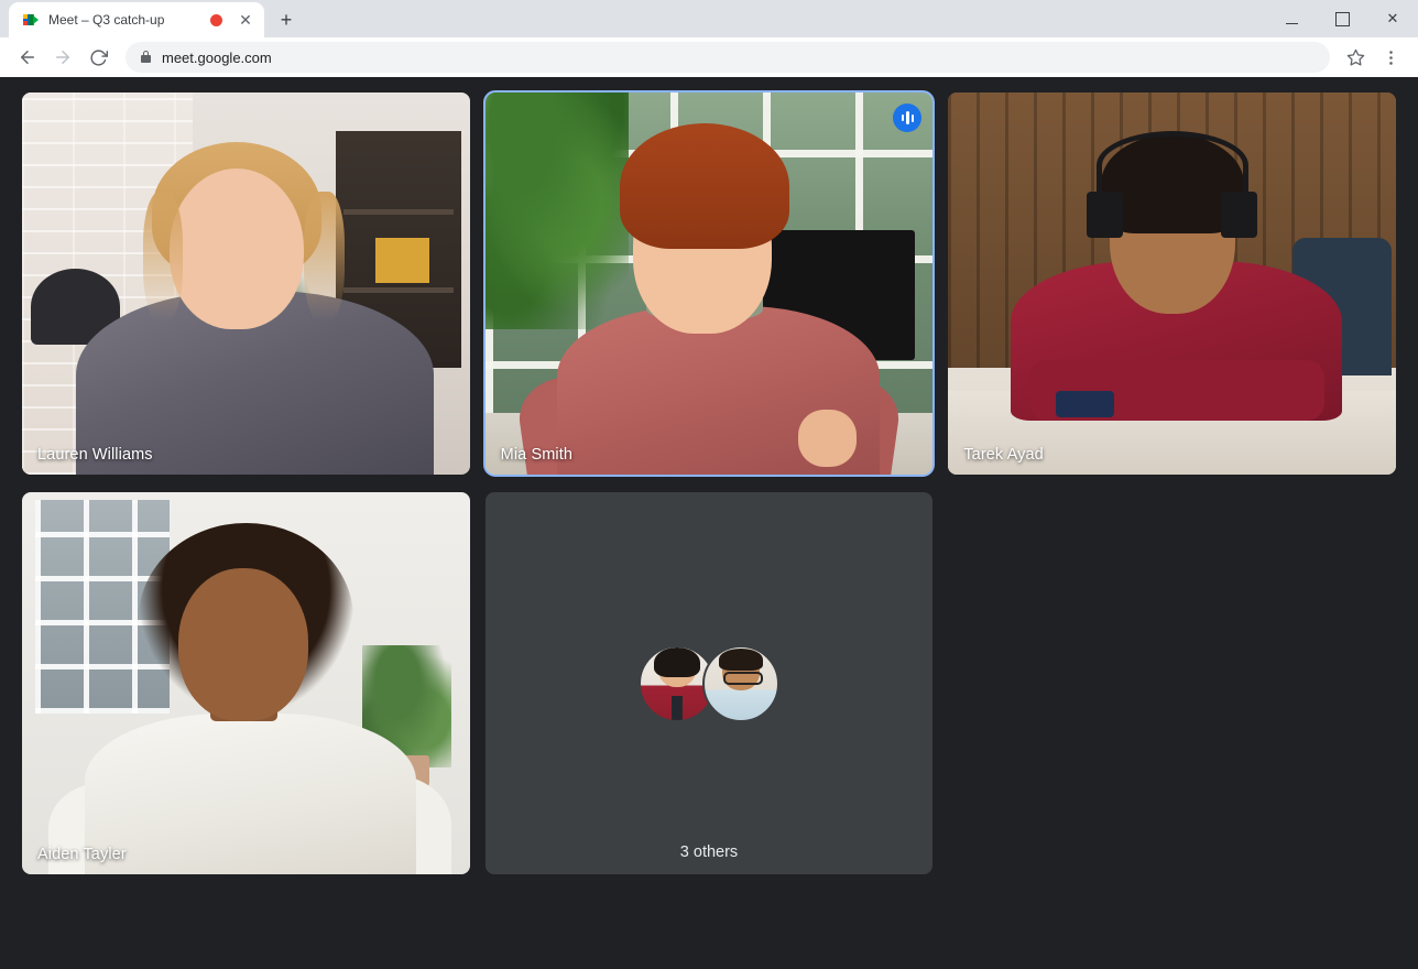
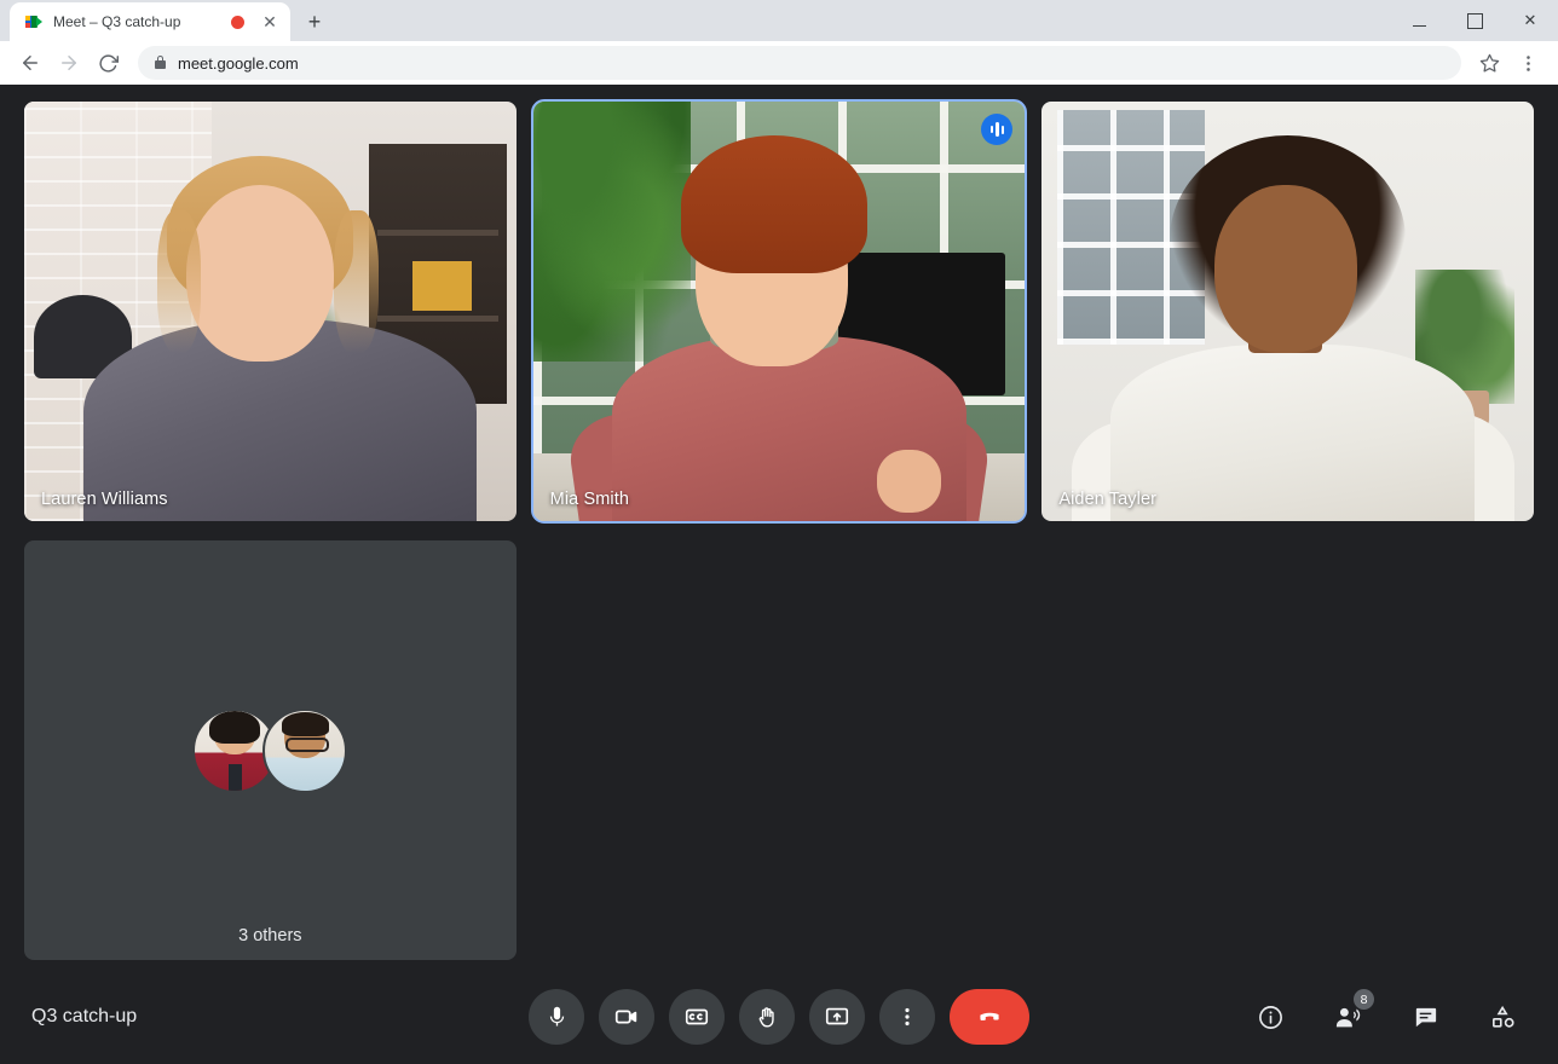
  Meet – Q3 catch-up
  ✕
  +
  ✕
  meet.google.com
  Lauren Williams
  Mia Smith
- Tarek Ayad
  Aiden Tayler
  3 others
+ Q3 catch-up
+ 8
